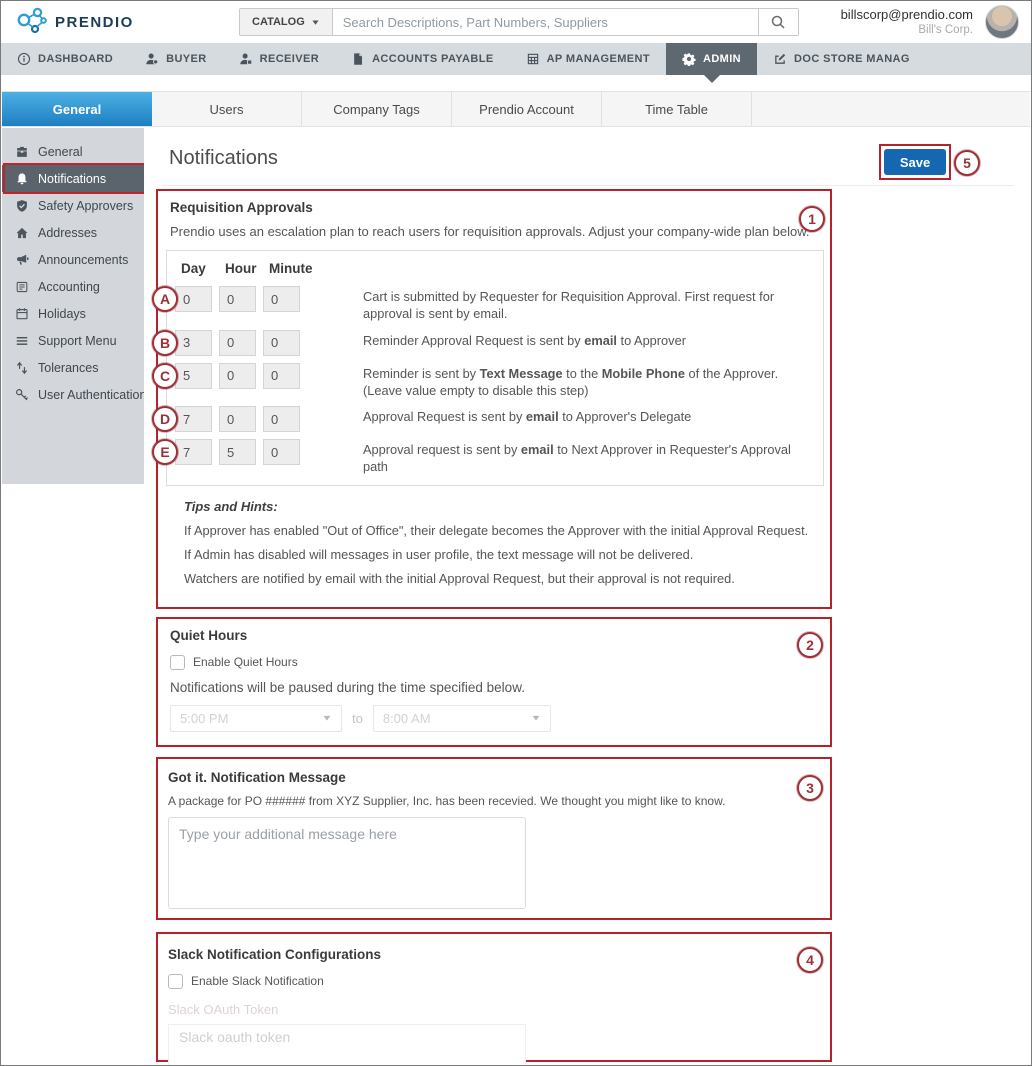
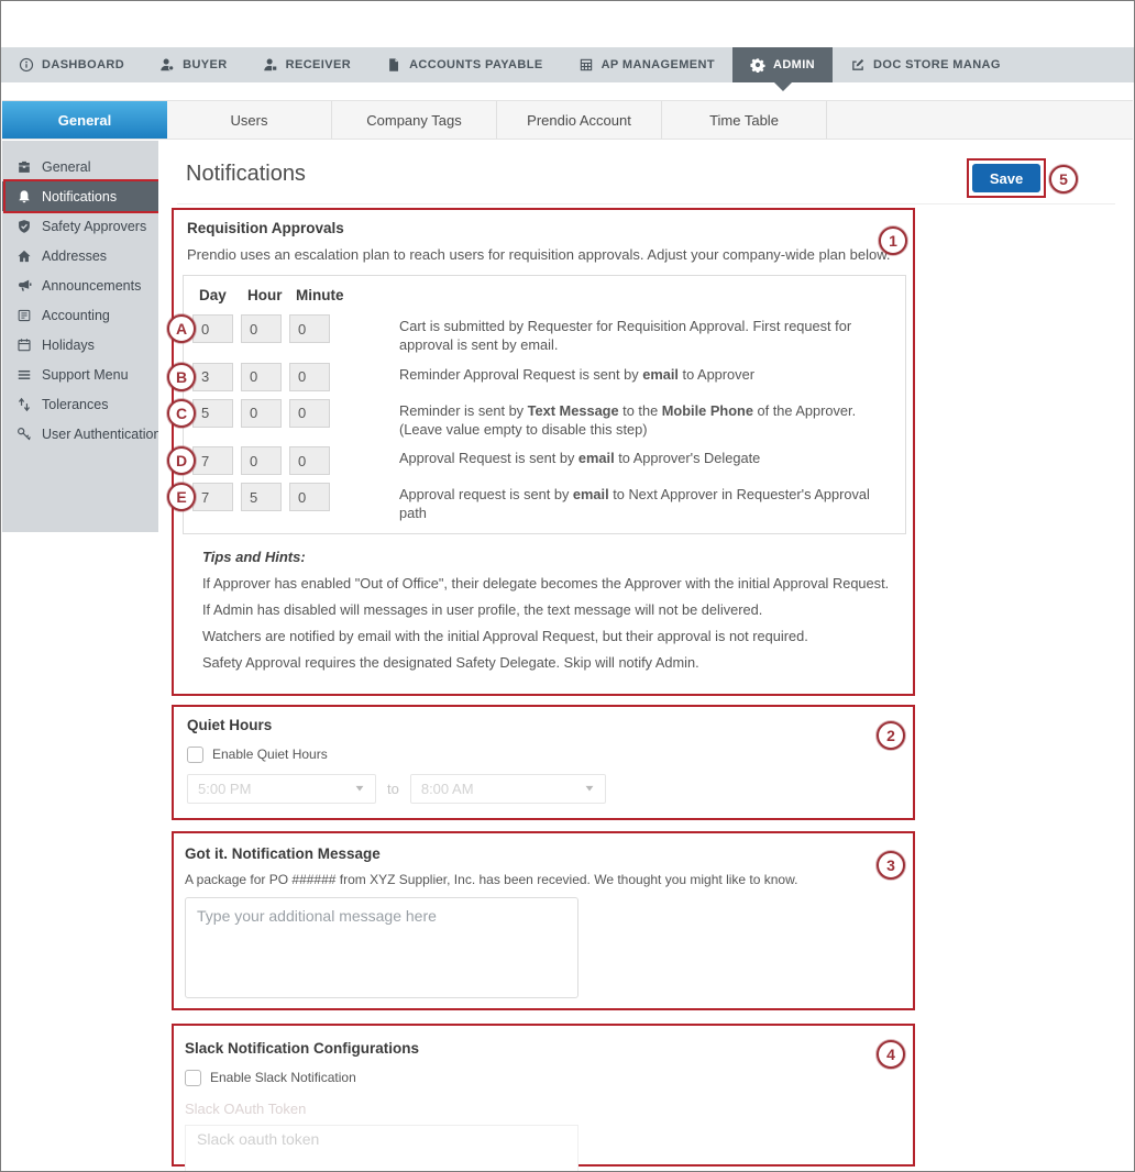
- PRENDIO
- CATALOG
- Search Descriptions, Part Numbers, Suppliers
- billscorp@prendio.com
- Bill's Corp.
  DASHBOARD
  BUYER
  RECEIVER
  ACCOUNTS PAYABLE
  AP MANAGEMENT
  ADMIN
  DOC STORE MANAG
  General
  Users
  Company Tags
  Prendio Account
  Time Table
  General
  Notifications
  Safety Approvers
  Addresses
  Announcements
  Accounting
  Holidays
  Support Menu
  Tolerances
  User Authentication
  Notifications
  Save
  5
  1
  Requisition Approvals
  Prendio uses an escalation plan to reach users for requisition approvals. Adjust your company-wide plan below
  Day
  Hour
  Minute
  A
  0
  0
  0
  Cart is submitted by Requester for Requisition Approval. First request for approval is sent by email.
  B
  3
  0
  0
  Reminder Approval Request is sent by email to Approver
  C
  5
  0
  0
  Reminder is sent by Text Message to the Mobile Phone of the Approver. (Leave value empty to disable this step)
  D
  7
  0
  0
  Approval Request is sent by email to Approver's Delegate
  E
  7
  5
  0
  Approval request is sent by email to Next Approver in Requester's Approval path
  Tips and Hints:
  If Approver has enabled "Out of Office", their delegate becomes the Approver with the initial Approval Request.
  If Admin has disabled will messages in user profile, the text message will not be delivered.
  Watchers are notified by email with the initial Approval Request, but their approval is not required.
+ Safety Approval requires the designated Safety Delegate. Skip will notify Admin.
  2
  Quiet Hours
  Enable Quiet Hours
- Notifications will be paused during the time specified below.
  5:00 PM
  to
  8:00 AM
  3
  Got it. Notification Message
  A package for PO ###### from XYZ Supplier, Inc. has been recevied. We thought you might like to know.
  Type your additional message here
  4
  Slack Notification Configurations
  Enable Slack Notification
  Slack OAuth Token
  Slack oauth token
